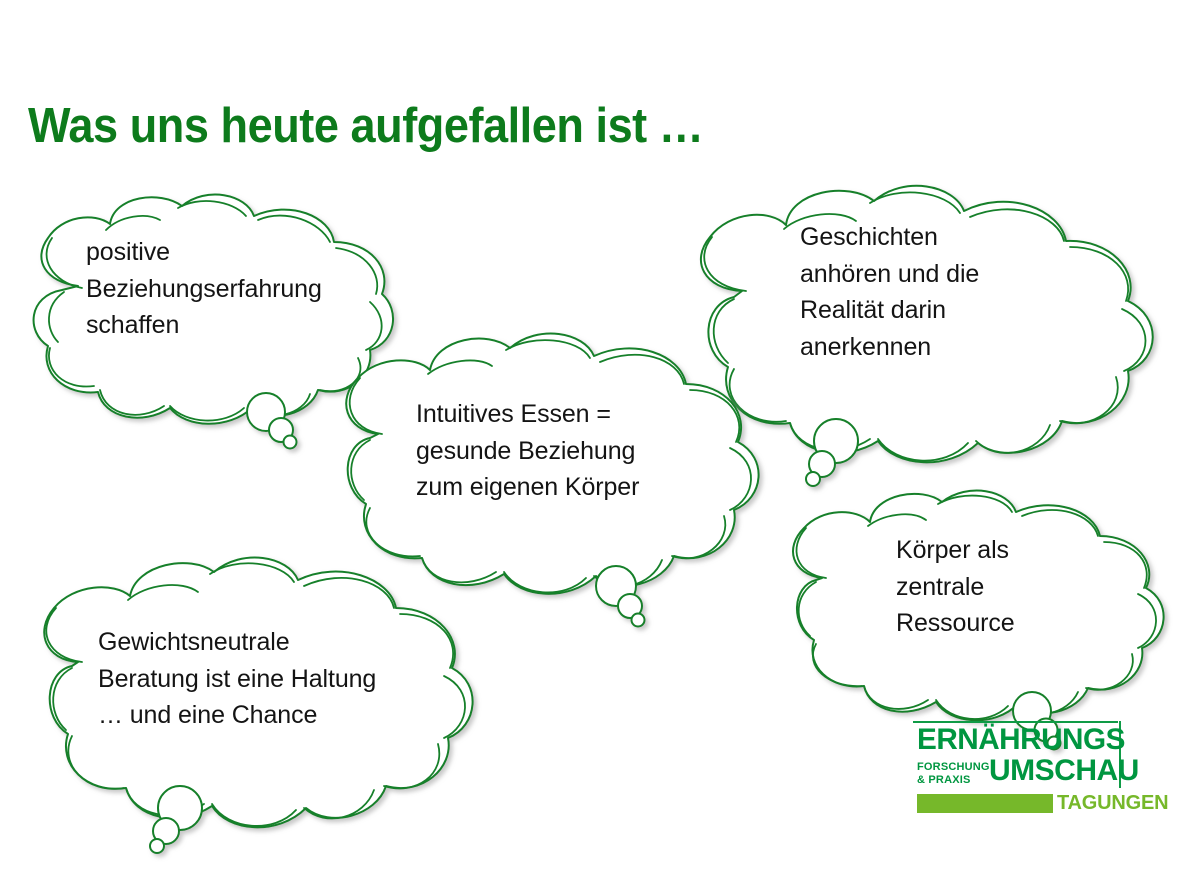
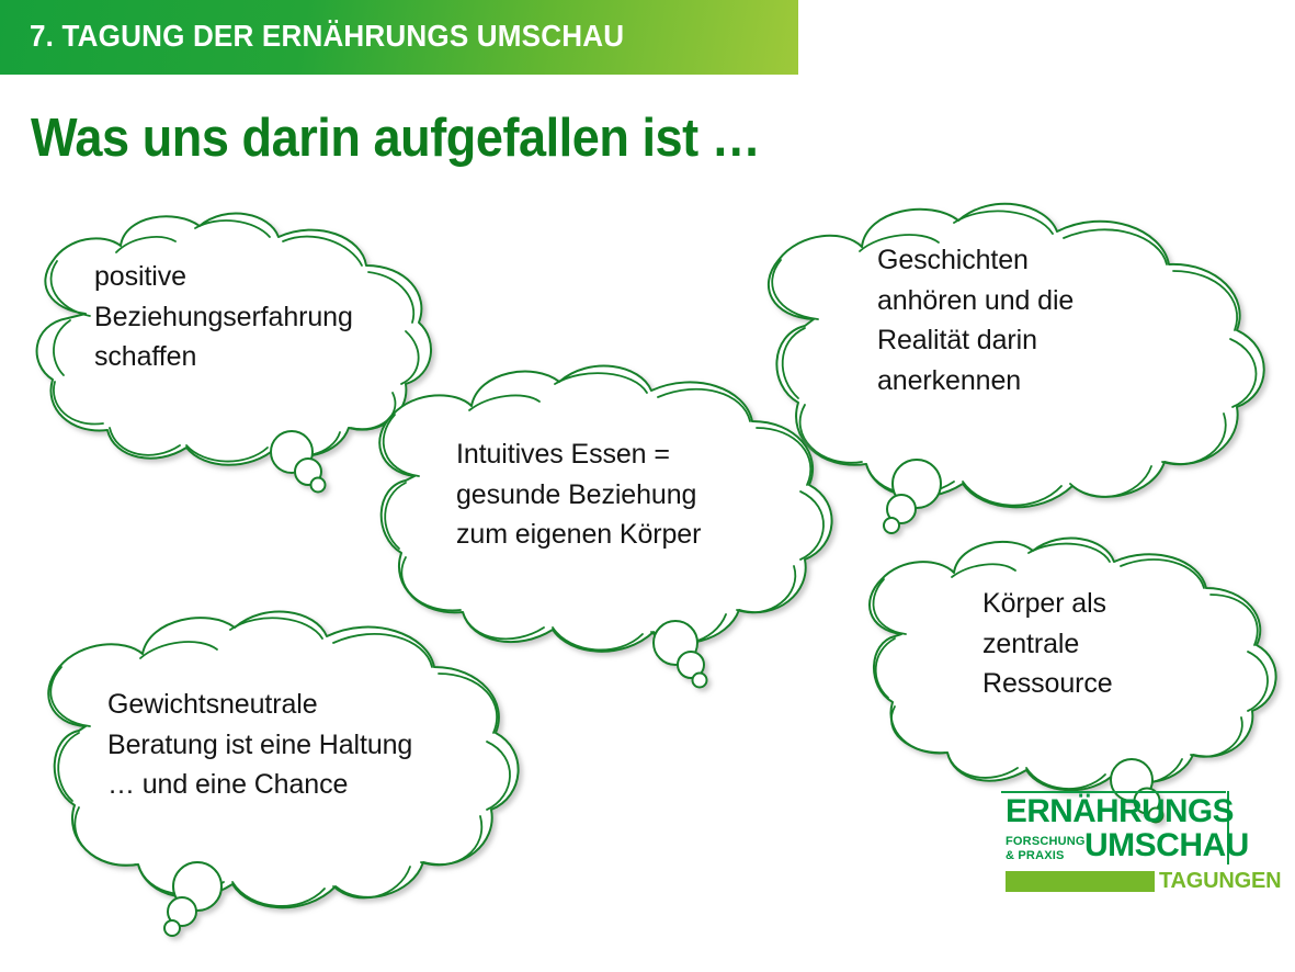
+ 7. TAGUNG DER ERNÄHRUNGS UMSCHAU
- Was uns heute aufgefallen ist …
+ Was uns darin aufgefallen ist …
  positive
  Beziehungserfahrung
  schaffen
  Geschichten
  anhören und die
  Realität darin
  anerkennen
  Intuitives Essen =
  gesunde Beziehung
  zum eigenen Körper
  Körper als
  zentrale
  Ressource
  Gewichtsneutrale
  Beratung ist eine Haltung
  … und eine Chance
  ERNÄHRUNGS
  FORSCHUNG
  & PRAXIS
  UMSCHAU
  TAGUNGEN
